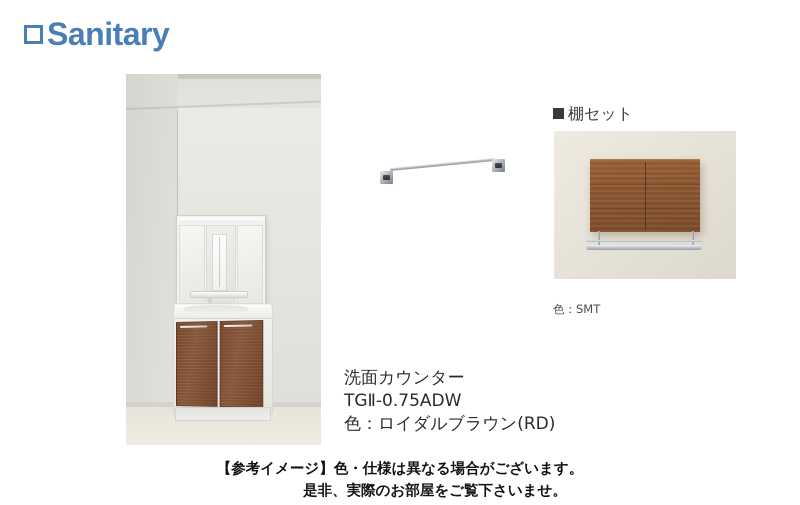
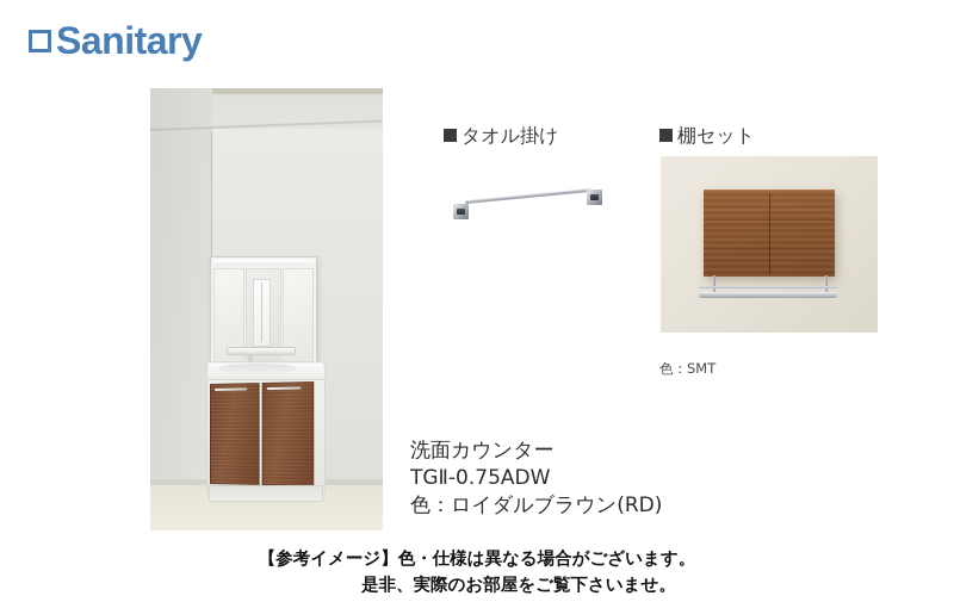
  Sanitary
+ タオル掛け
  棚セット
  色：SMT
  洗面カウンター
  TGⅡ-0.75ADW
  色：ロイダルブラウン(RD)
  【参考イメージ】色・仕様は異なる場合がございます。
  是非、実際のお部屋をご覧下さいませ。
